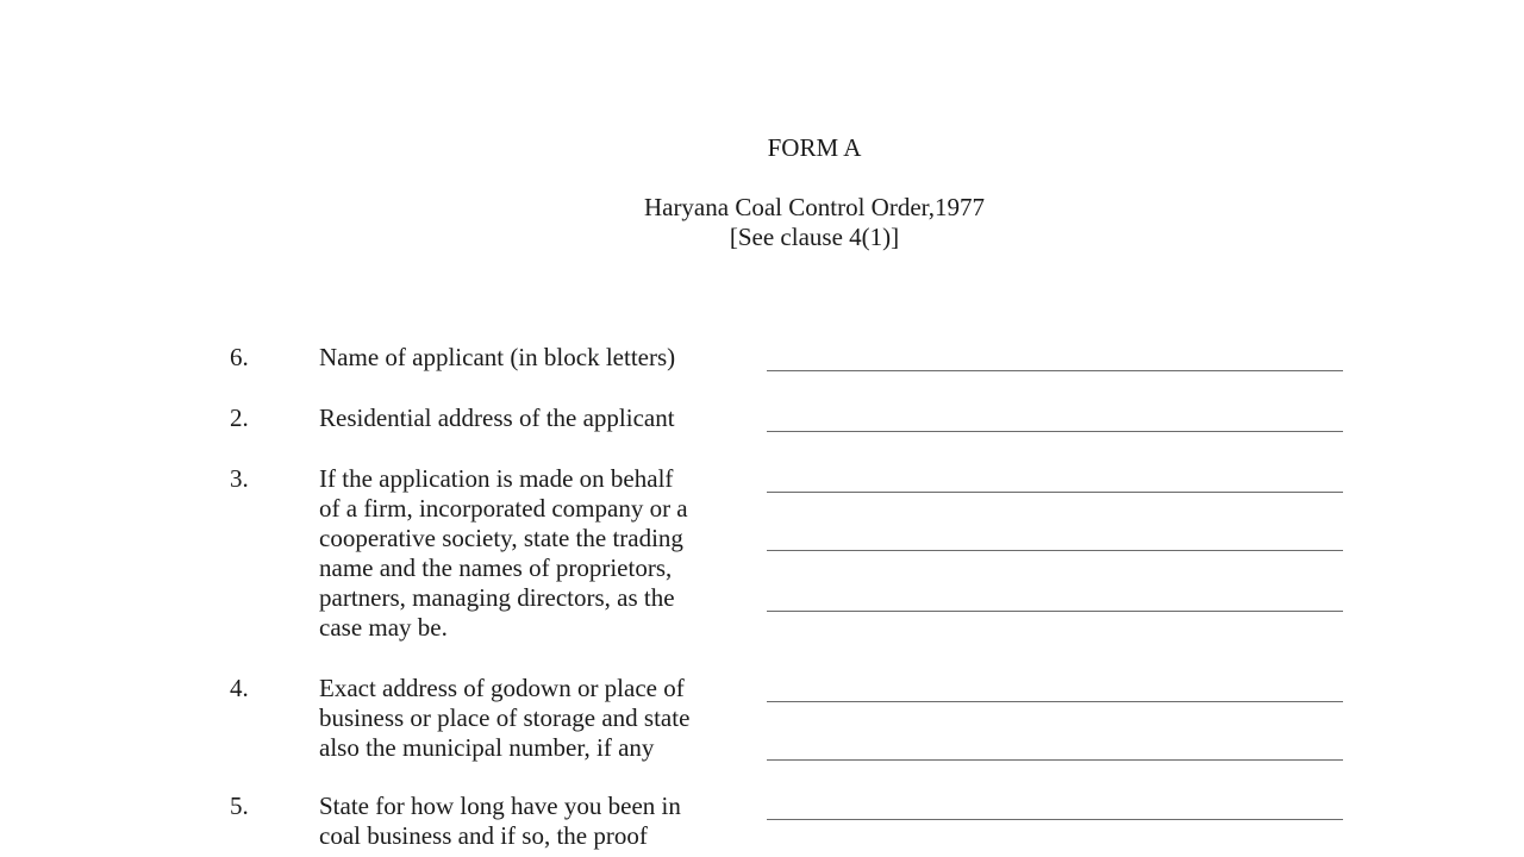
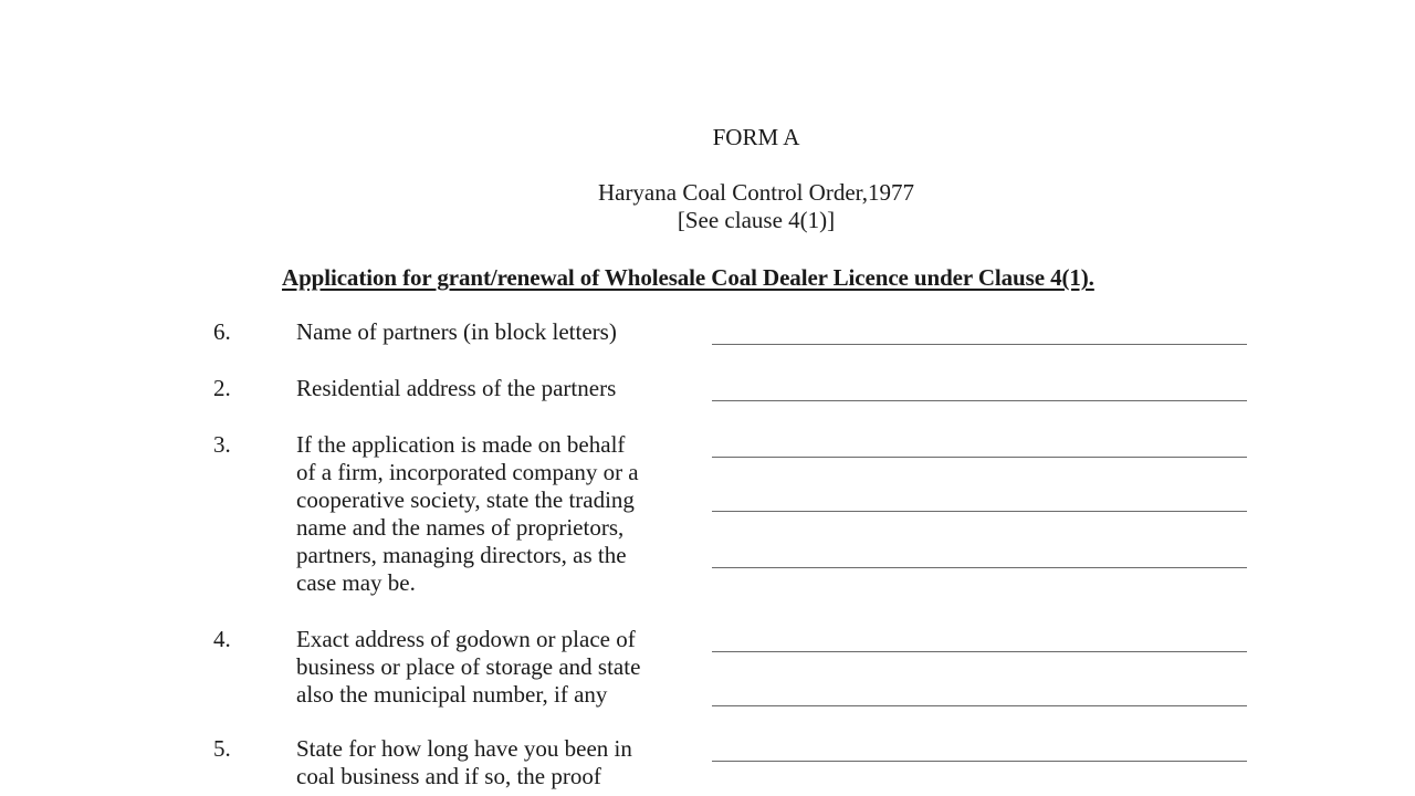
  FORM A
  Haryana Coal Control Order,1977
  [See clause 4(1)]
+ Application for grant/renewal of Wholesale Coal Dealer Licence under Clause 4(1).
  6.
- Name of applicant (in block letters)
+ Name of partners (in block letters)
  2.
- Residential address of the applicant
+ Residential address of the partners
  3.
  If the application is made on behalf
  of a firm, incorporated company or a
  cooperative society, state the trading
  name and the names of proprietors,
  partners, managing directors, as the
  case may be.
  4.
  Exact address of godown or place of
  business or place of storage and state
  also the municipal number, if any
  5.
  State for how long have you been in
  coal business and if so, the proof
